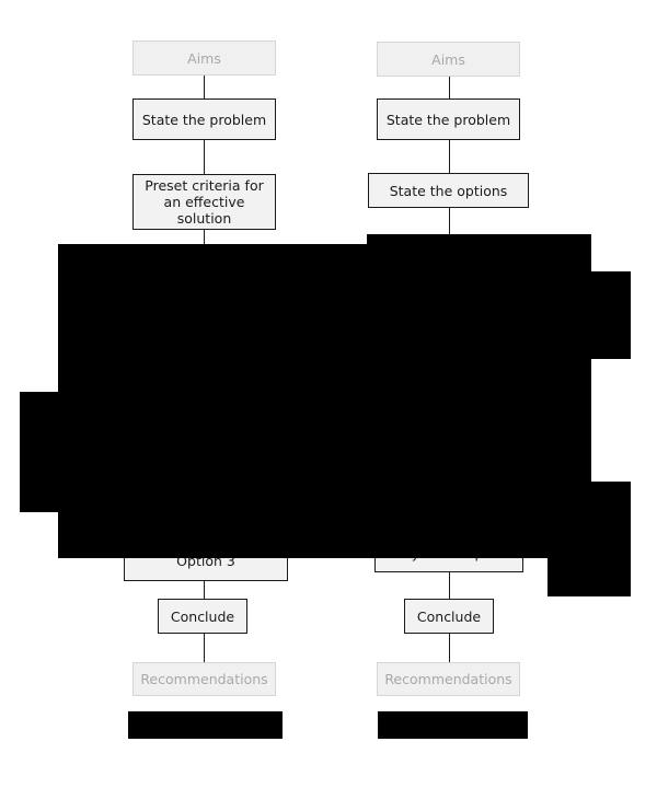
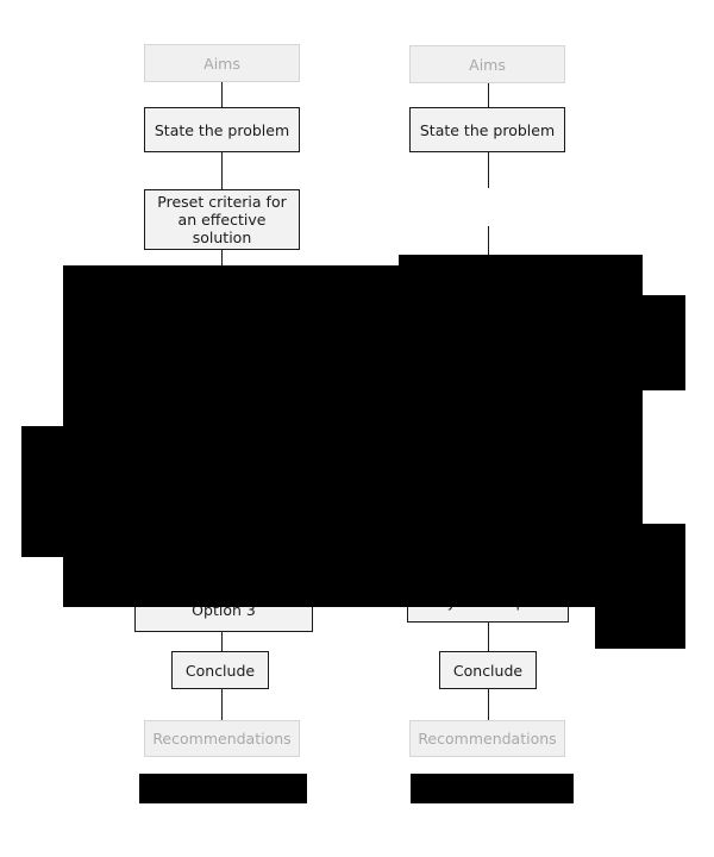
  Aims
  State the problem
  Preset criteria for
  an effective solution
  Option 3
  Conclude
  Recommendations
  Aims
  State the problem
- State the options
  Conclude
  Recommendations
